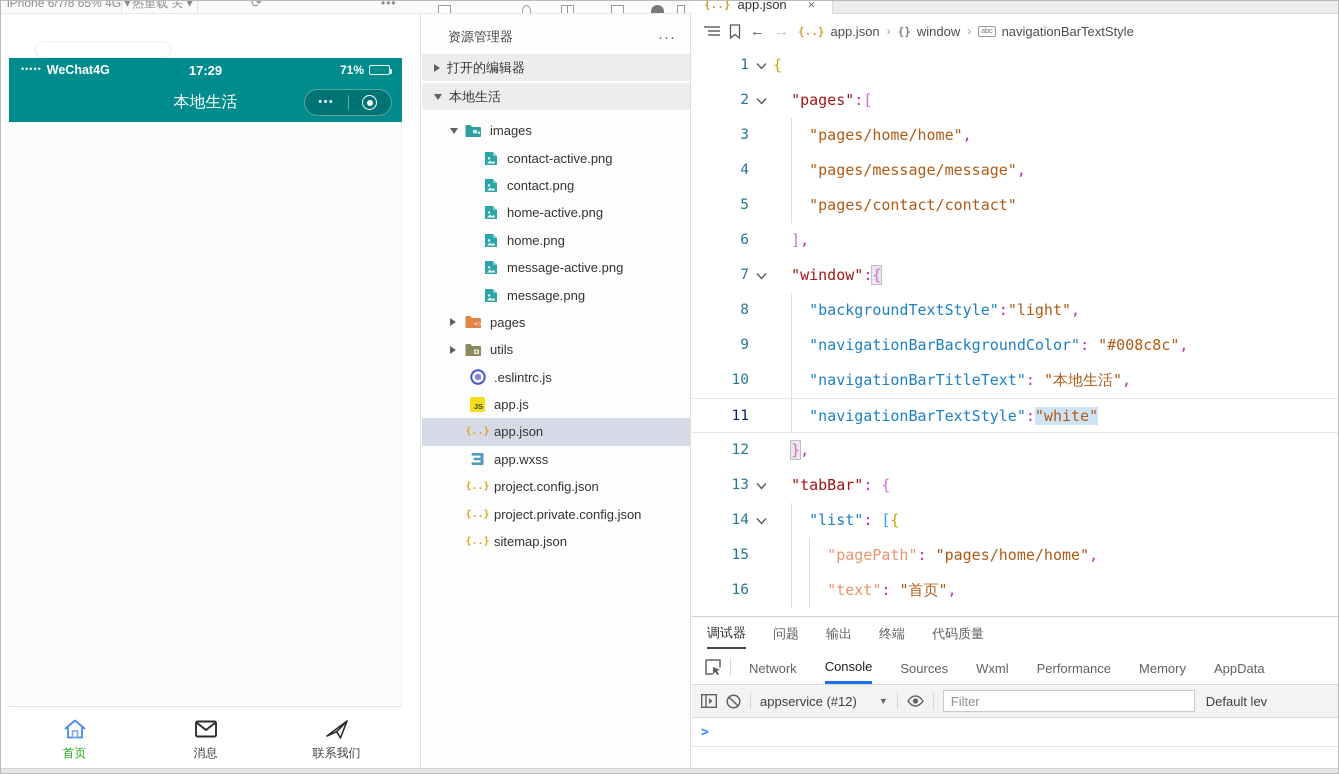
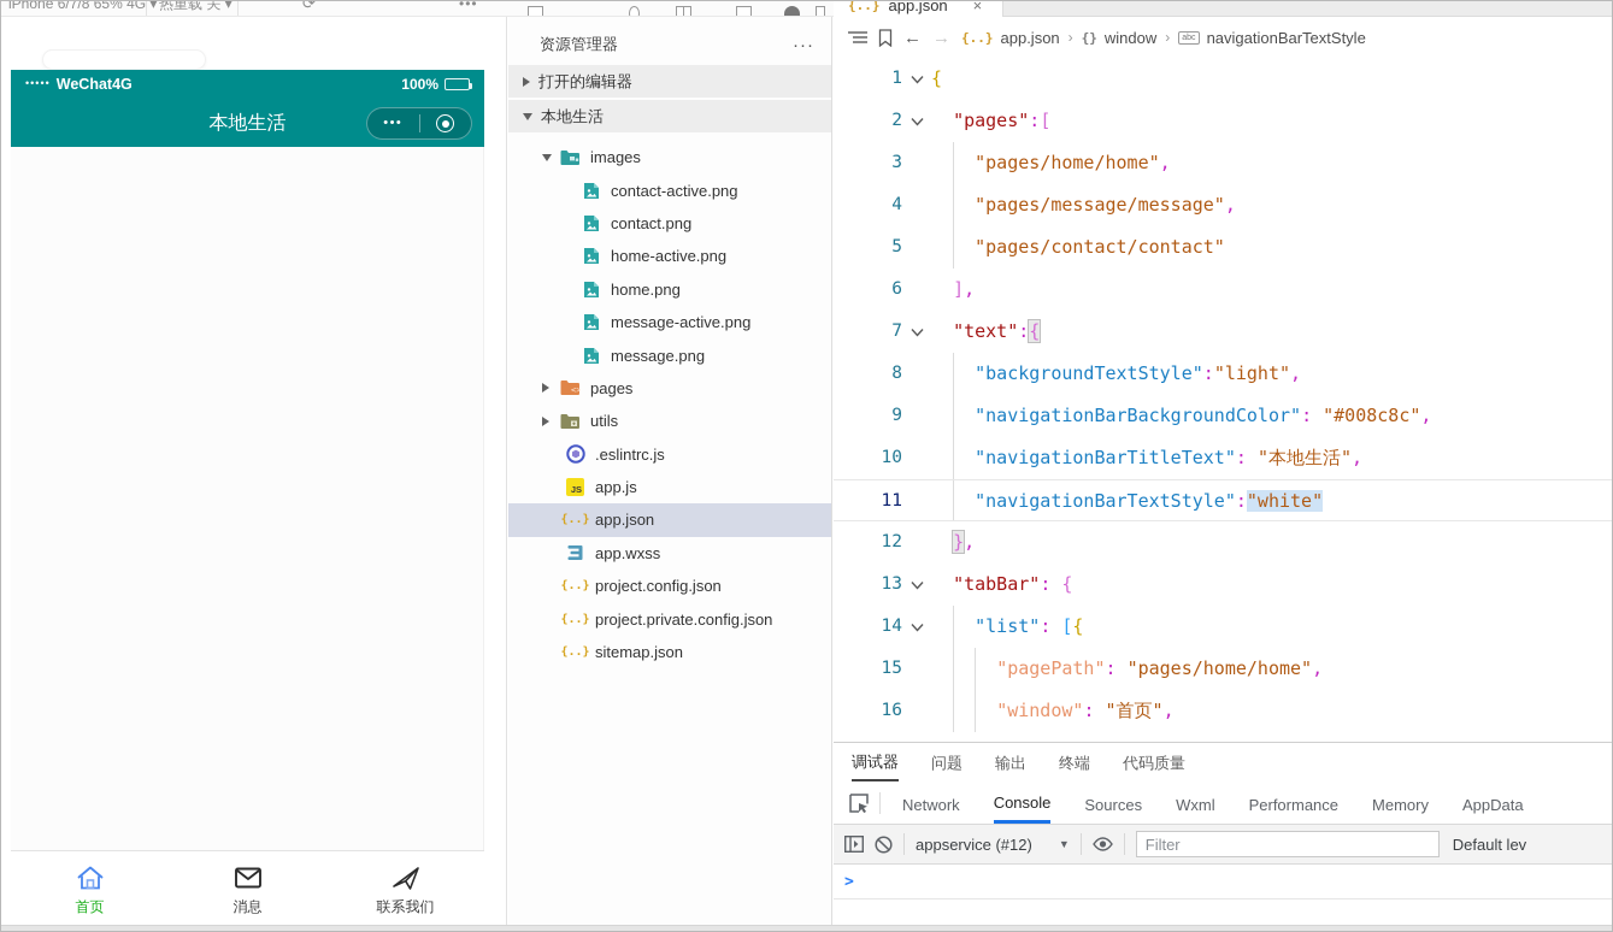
  iPhone 6/7/8 65% 4G ▾
  热重载 关 ▾
  ⟳
  •••
  ⌒
  {..}
  app.json
  ×
- 17:29
  •••••
  WeChat4G
- 71%
+ 100%
  本地生活
  •••
  首页
  消息
  联系我们
  资源管理器
  ···
  打开的编辑器
  本地生活
  images
  contact-active.png
  contact.png
  home-active.png
  home.png
  message-active.png
  message.png
  <>
  pages
  utils
  .eslintrc.js
  JS
  app.js
  {..}
  app.json
  app.wxss
  {..}
  project.config.json
  {..}
  project.private.config.json
  {..}
  sitemap.json
  ←
  →
  {..}
  app.json
  ›
  {}
  window
  ›
  navigationBarTextStyle
  1
  {
  2
  "pages":[
  3
  "pages/home/home",
  4
  "pages/message/message",
  5
  "pages/contact/contact"
  6
  ],
  7
- "window":{
+ "text":{
  8
  "backgroundTextStyle":"light",
  9
  "navigationBarBackgroundColor": "#008c8c",
  10
  "navigationBarTitleText": "本地生活",
  11
  "navigationBarTextStyle":"white"
  12
  },
  13
  "tabBar": {
  14
  "list": [{
  15
  "pagePath": "pages/home/home",
  16
- "text": "首页",
+ "window": "首页",
  调试器
  问题
  输出
  终端
  代码质量
  Network
  Console
  Sources
  Wxml
  Performance
  Memory
  AppData
  appservice (#12)
  ▼
  Filter
  Default lev
  >
